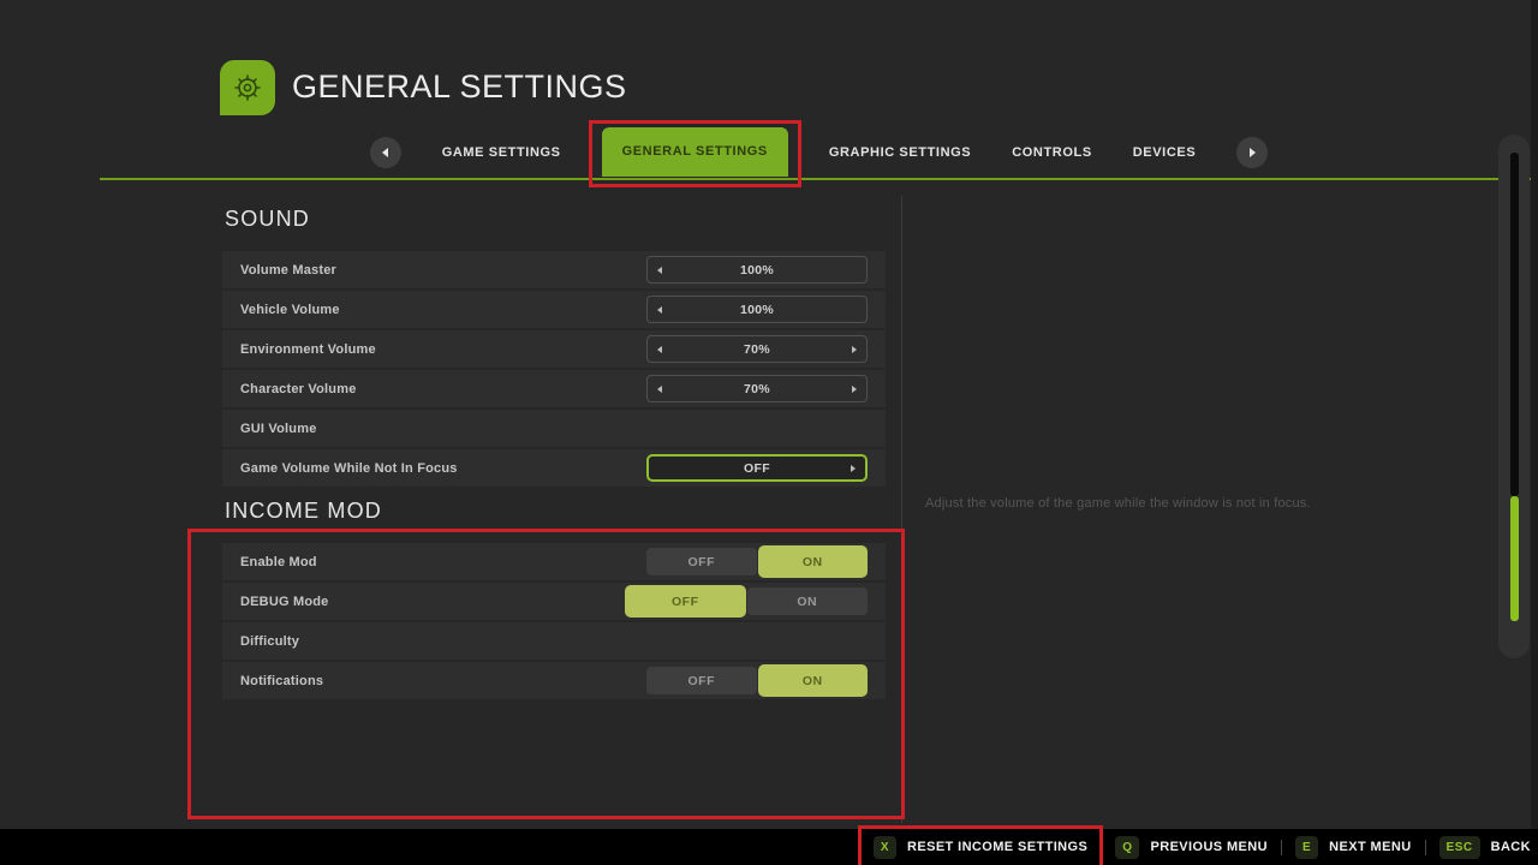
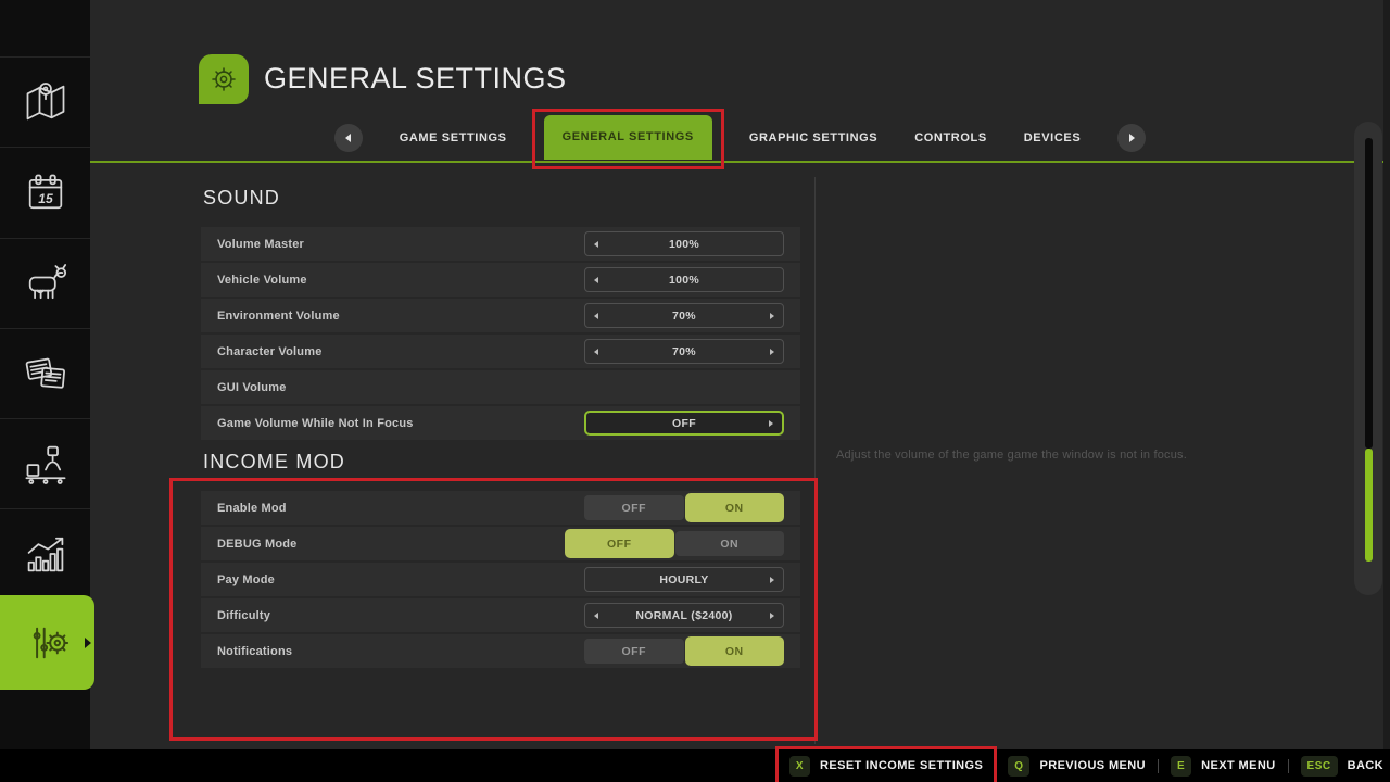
+ 15
  GENERAL SETTINGS
  GAME SETTINGS
  GENERAL SETTINGS
  GRAPHIC SETTINGS
  CONTROLS
  DEVICES
  SOUND
  Volume Master
  100%
  Vehicle Volume
  100%
  Environment Volume
  70%
  Character Volume
  70%
  GUI Volume
  Game Volume While Not In Focus
  OFF
  INCOME MOD
  Enable Mod
  OFF
  ON
  DEBUG Mode
  OFF
  ON
+ Pay Mode
+ HOURLY
  Difficulty
+ NORMAL ($2400)
  Notifications
  OFF
  ON
- Adjust the volume of the game while the window is not in focus.
+ Adjust the volume of the game game the window is not in focus.
  X
  RESET INCOME SETTINGS
  Q
  PREVIOUS MENU
  E
  NEXT MENU
  ESC
  BACK
